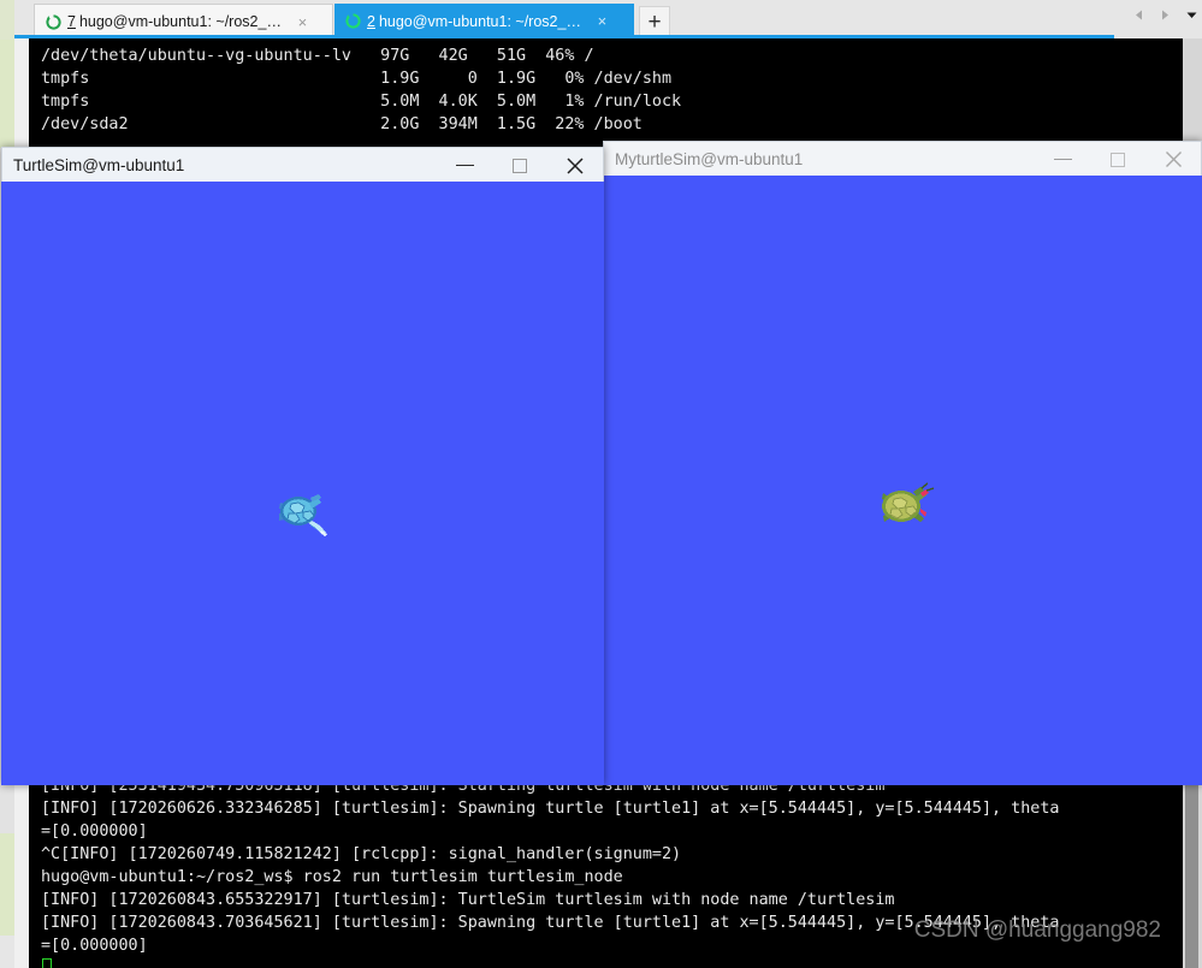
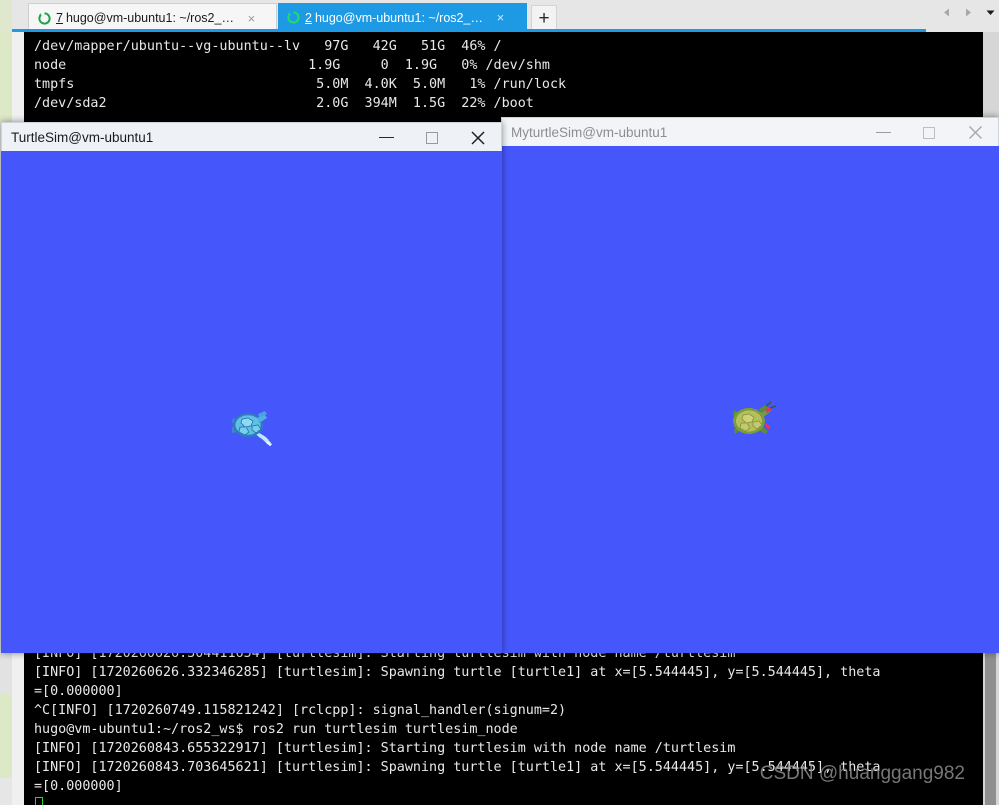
  7
  hugo@vm-ubuntu1: ~/ros2_…
  ×
  2
  hugo@vm-ubuntu1: ~/ros2_…
  ×
  +
- /dev/theta/ubuntu--vg-ubuntu--lv 97G 42G 51G 46% /
+ /dev/mapper/ubuntu--vg-ubuntu--lv 97G 42G 51G 46% /
- tmpfs 1.9G 0 1.9G 0% /dev/shm
+ node 1.9G 0 1.9G 0% /dev/shm
  tmpfs 5.0M 4.0K 5.0M 1% /run/lock
  /dev/sda2 2.0G 394M 1.5G 22% /boot
- [INFO] [2531419434.750965118] [turtlesim]: Starting turtlesim with node name /turtlesim
+ [INFO] [1720260626.304411654] [turtlesim]: Starting turtlesim with node name /turtlesim
  [INFO] [1720260626.332346285] [turtlesim]: Spawning turtle [turtle1] at x=[5.544445], y=[5.544445], theta
  =[0.000000]
  ^C[INFO] [1720260749.115821242] [rclcpp]: signal_handler(signum=2)
  hugo@vm-ubuntu1:~/ros2_ws$ ros2 run turtlesim turtlesim_node
- [INFO] [1720260843.655322917] [turtlesim]: TurtleSim turtlesim with node name /turtlesim
+ [INFO] [1720260843.655322917] [turtlesim]: Starting turtlesim with node name /turtlesim
  [INFO] [1720260843.703645621] [turtlesim]: Spawning turtle [turtle1] at x=[5.544445], y=[5.544445], theta
  =[0.000000]
  CSDN @huanggang982
  MyturtleSim@vm-ubuntu1
  TurtleSim@vm-ubuntu1
